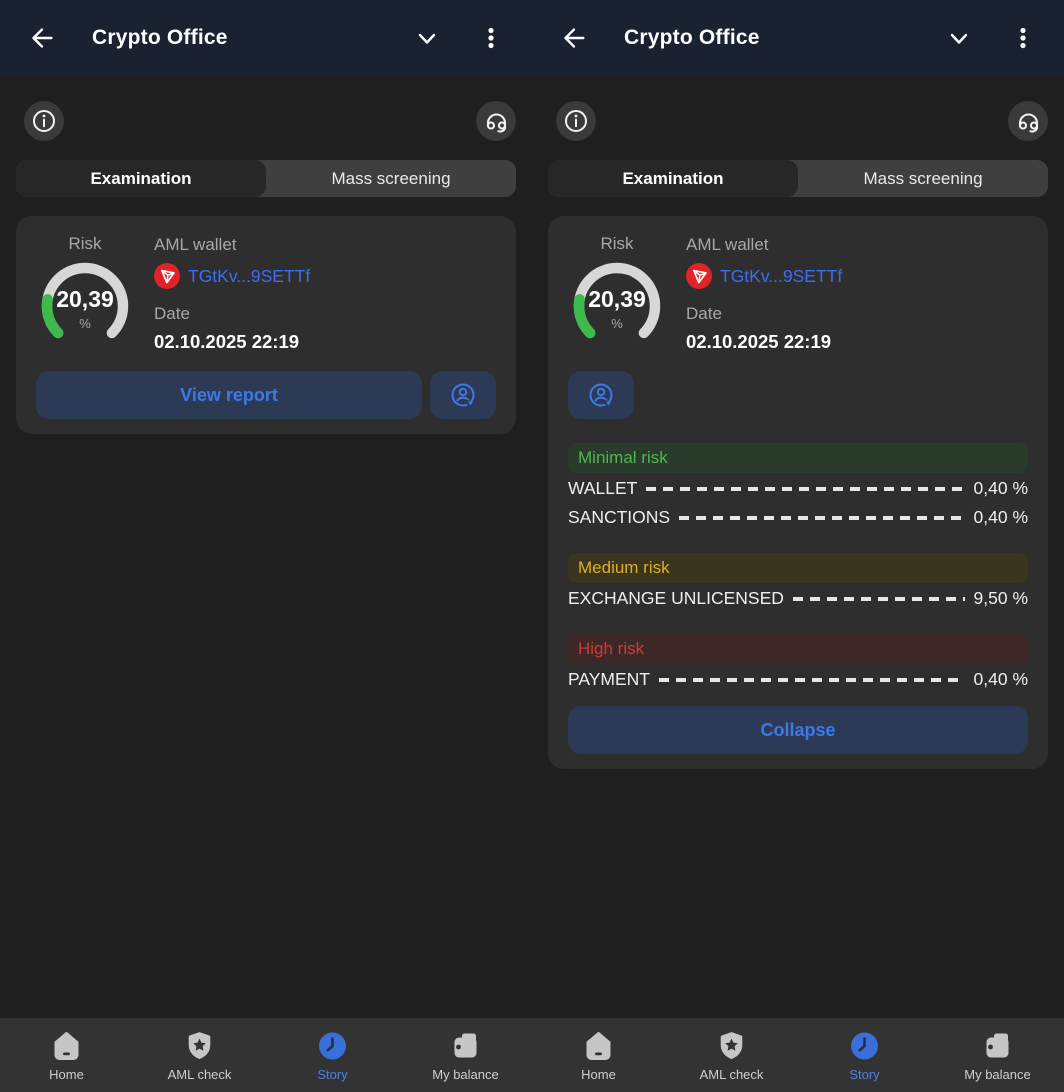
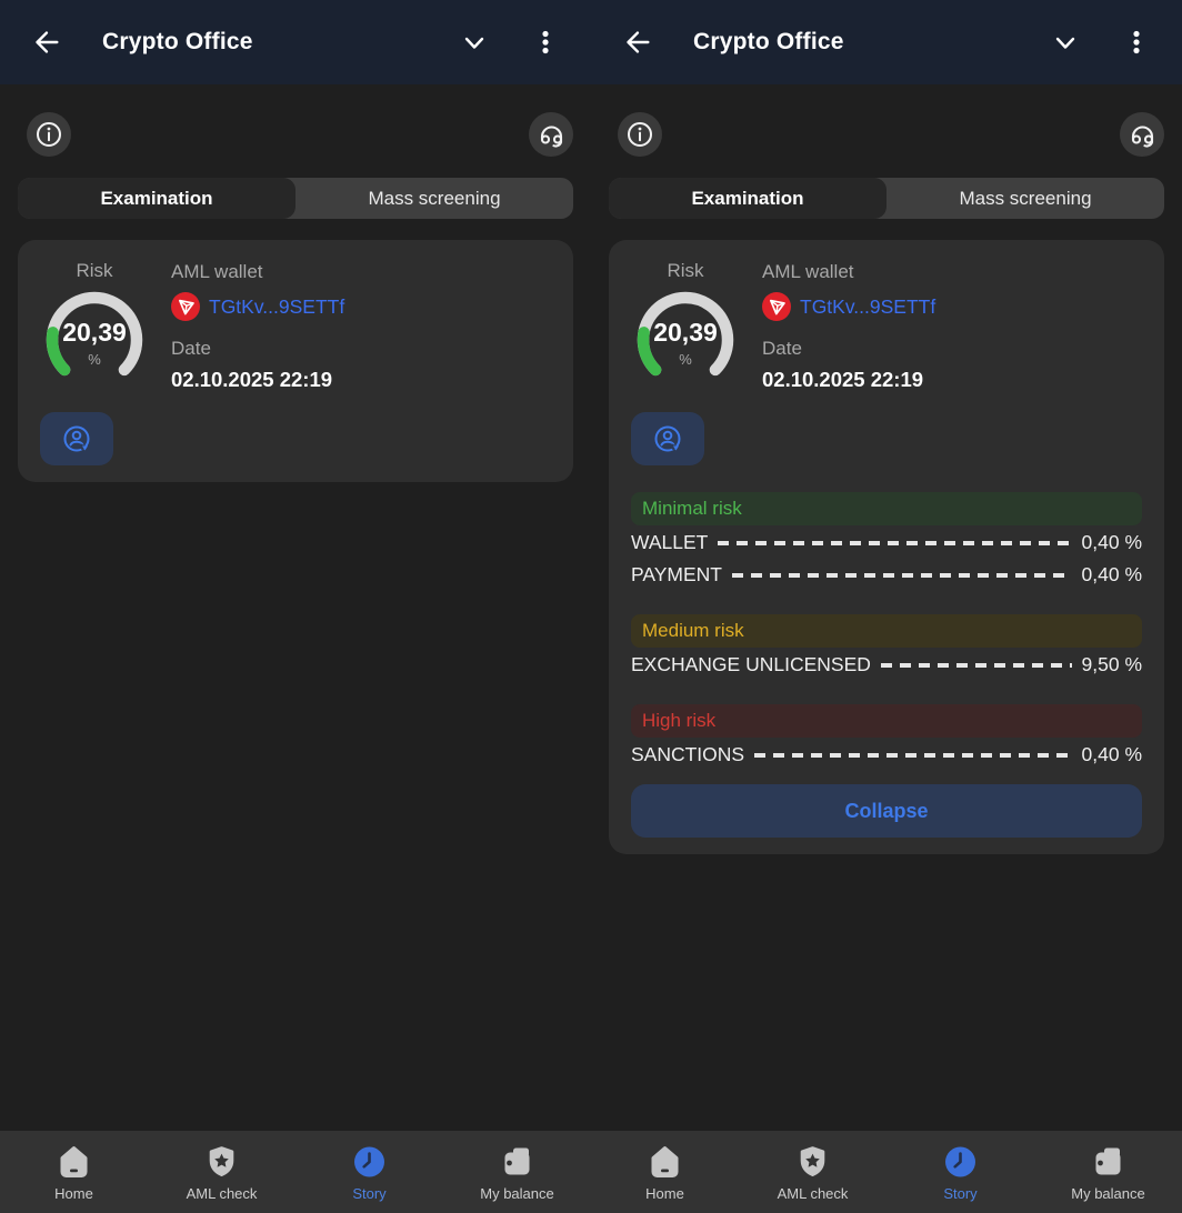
  Crypto Office
  Examination
  Mass screening
  Risk
  20,39
  %
  AML wallet
  TGtKv...9SETTf
  Date
  02.10.2025 22:19
- View report
  Home
  AML check
  Story
  My balance
  Crypto Office
  Examination
  Mass screening
  Risk
  20,39
  %
  AML wallet
  TGtKv...9SETTf
  Date
  02.10.2025 22:19
  Minimal risk
  WALLET
  0,40 %
- SANCTIONS
+ PAYMENT
  0,40 %
  Medium risk
  EXCHANGE UNLICENSED
  9,50 %
  High risk
- PAYMENT
+ SANCTIONS
  0,40 %
  Collapse
  Home
  AML check
  Story
  My balance
